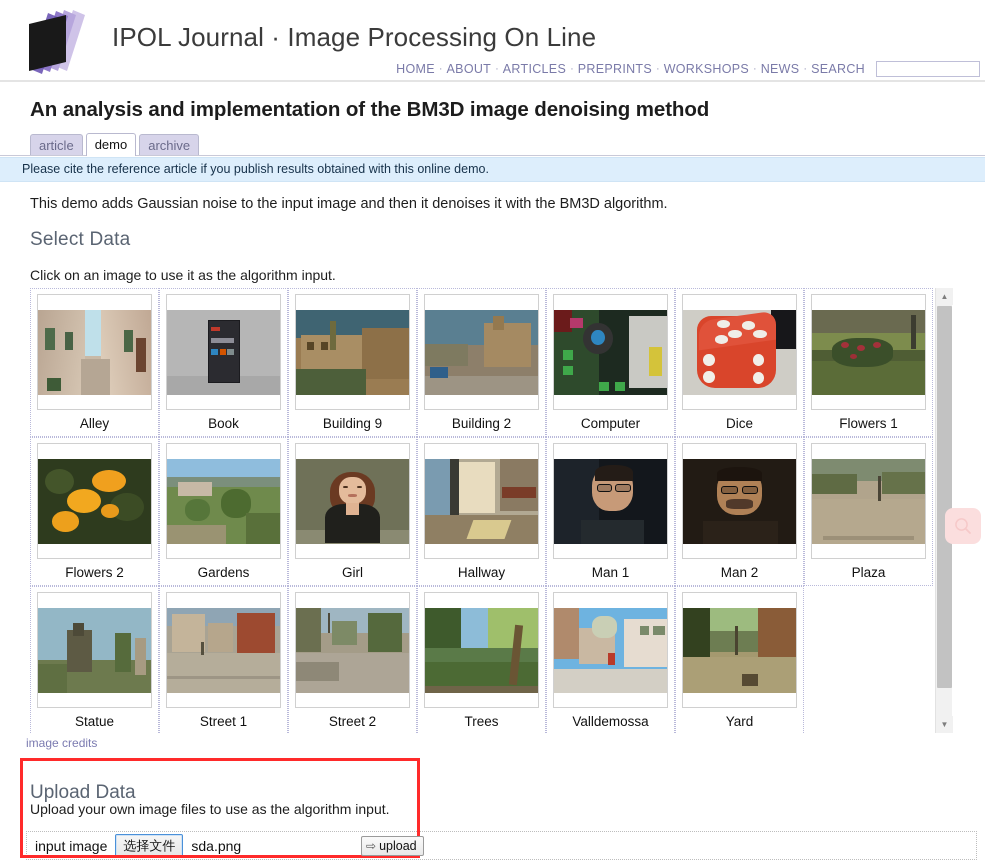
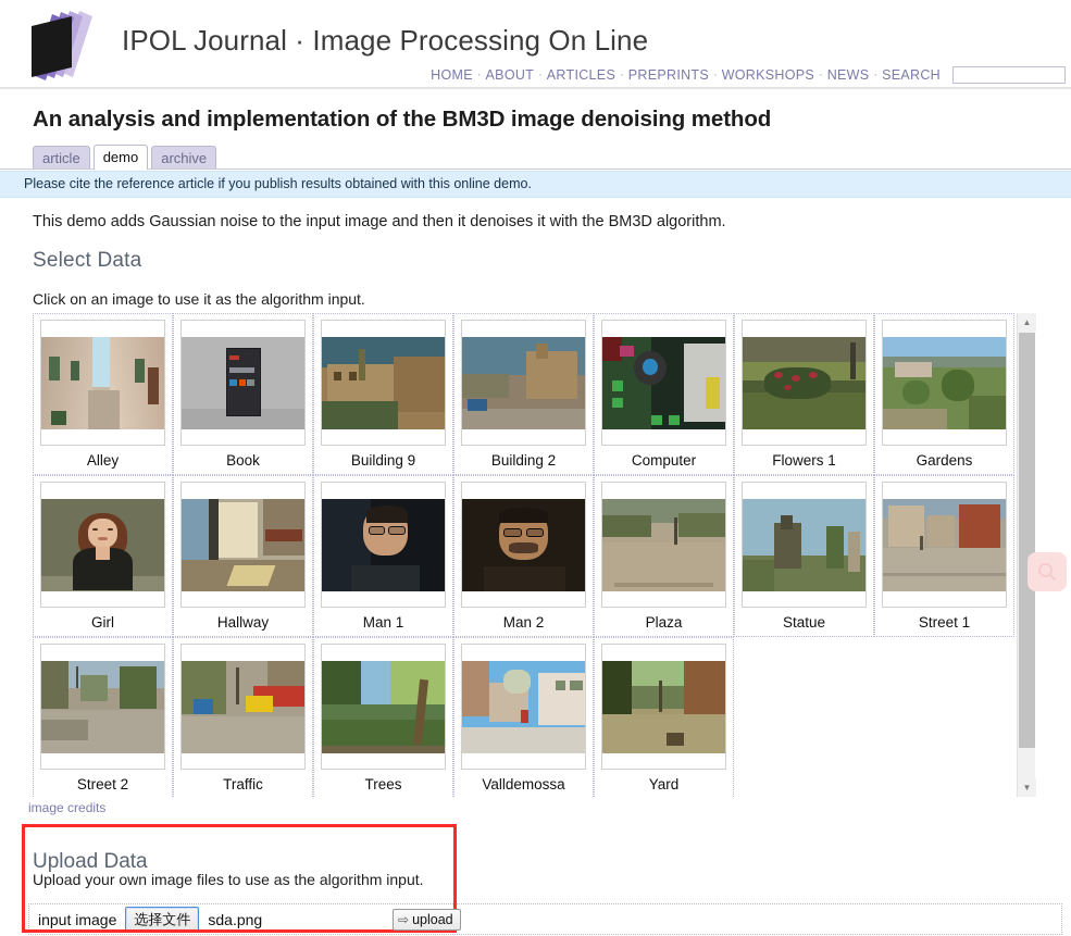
  IPOL Journal · Image Processing On Line
  HOME
  ·
  ABOUT
  ·
  ARTICLES
  ·
  PREPRINTS
  ·
  WORKSHOPS
  ·
  NEWS
  ·
  SEARCH
  An analysis and implementation of the BM3D image denoising method
  article
  demo
  archive
  Please cite the reference article if you publish results obtained with this online demo.
  This demo adds Gaussian noise to the input image and then it denoises it with the BM3D algorithm.
  Select Data
  Click on an image to use it as the algorithm input.
  Alley
  Book
  Building 9
  Building 2
  Computer
- Dice
  Flowers 1
- Flowers 2
  Gardens
  Girl
  Hallway
  Man 1
  Man 2
  Plaza
  Statue
  Street 1
  Street 2
+ Traffic
  Trees
  Valldemossa
  Yard
  ▲
  ▼
  image credits
  Upload Data
  Upload your own image files to use as the algorithm input.
  input image
  选择文件
  sda.png
  ⇨
  upload
